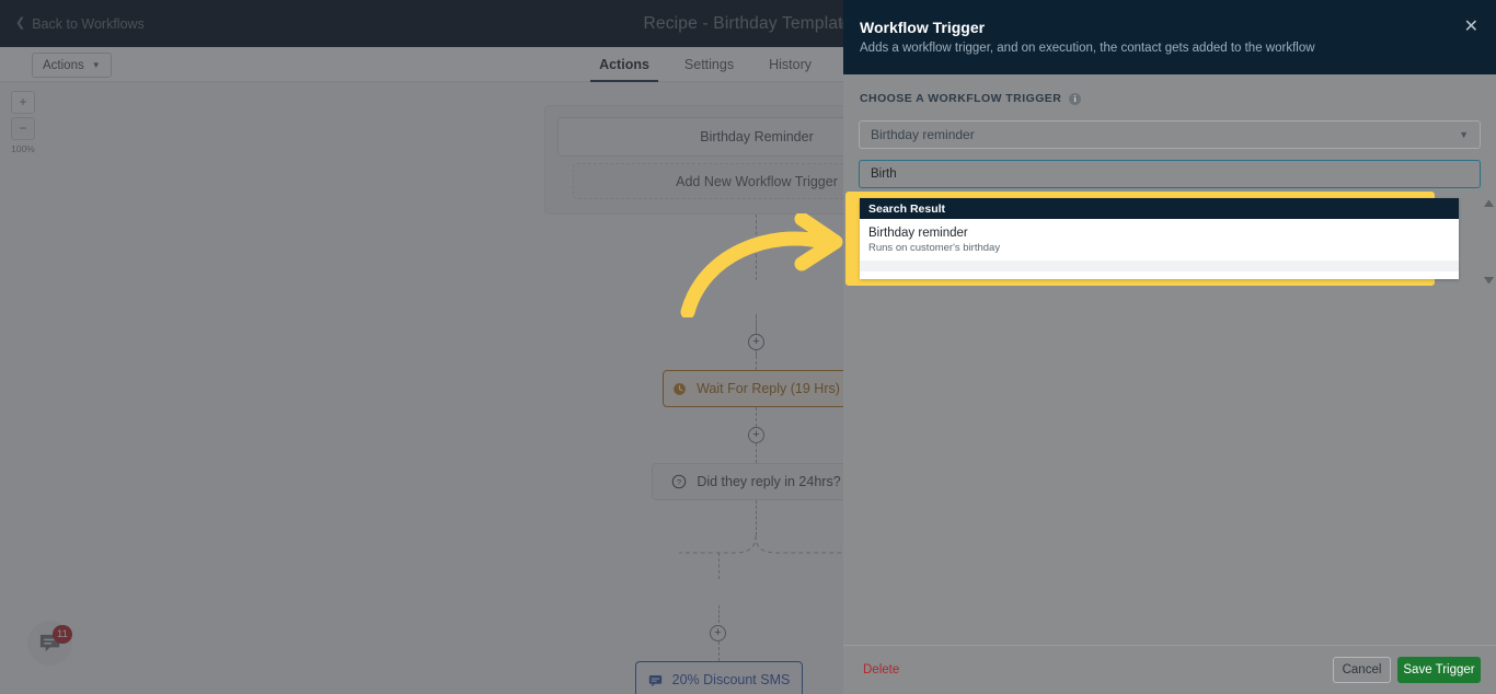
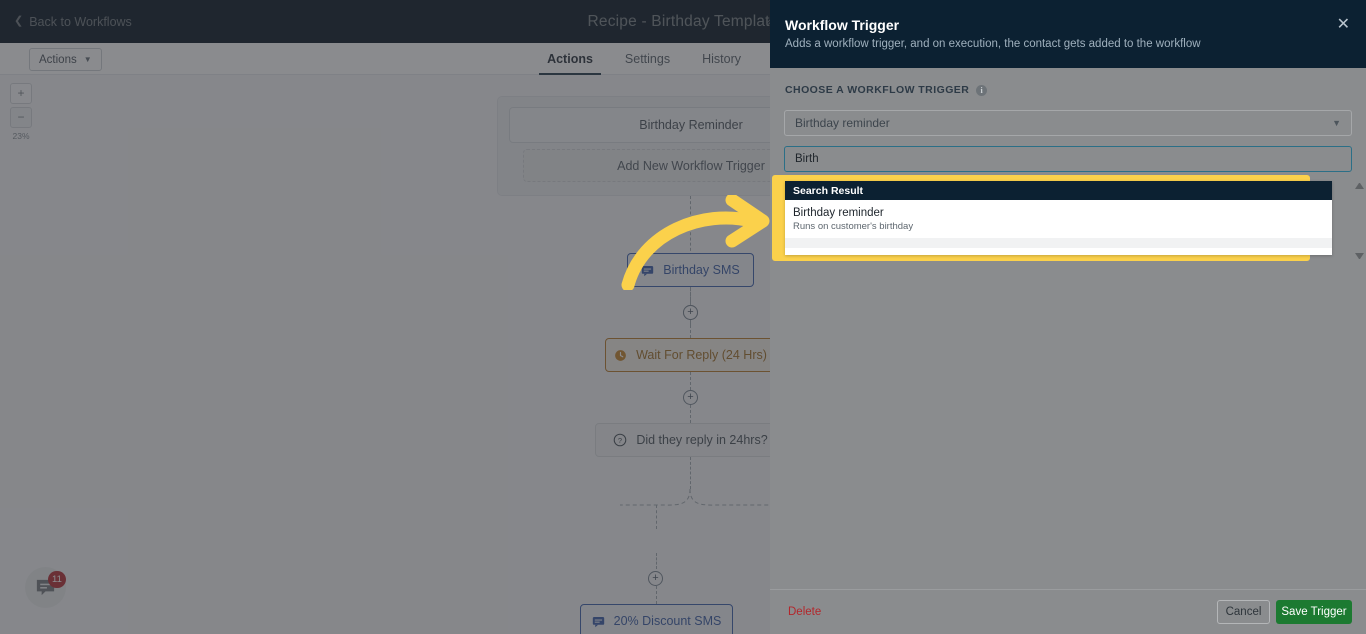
  ❮
  Back to Workflows
  Recipe - Birthday Templat
  Actions
  ▼
  Actions
  Settings
  History
  +
  −
- 100%
+ 23%
  Birthday Reminder
  Add New Workflow Trigger
+ Birthday SMS
  +
- Wait For Reply (19 Hrs)
+ Wait For Reply (24 Hrs)
  +
  ?
  Did they reply in 24hrs?
  +
  20% Discount SMS
  11
  Workflow Trigger
  Adds a workflow trigger, and on execution, the contact gets added to the workflow
  ✕
  CHOOSE A WORKFLOW TRIGGER
  i
  Birthday reminder
  ▼
  Birth
  Delete
  Cancel
  Save Trigger
  Search Result
  Birthday reminder
  Runs on customer's birthday
